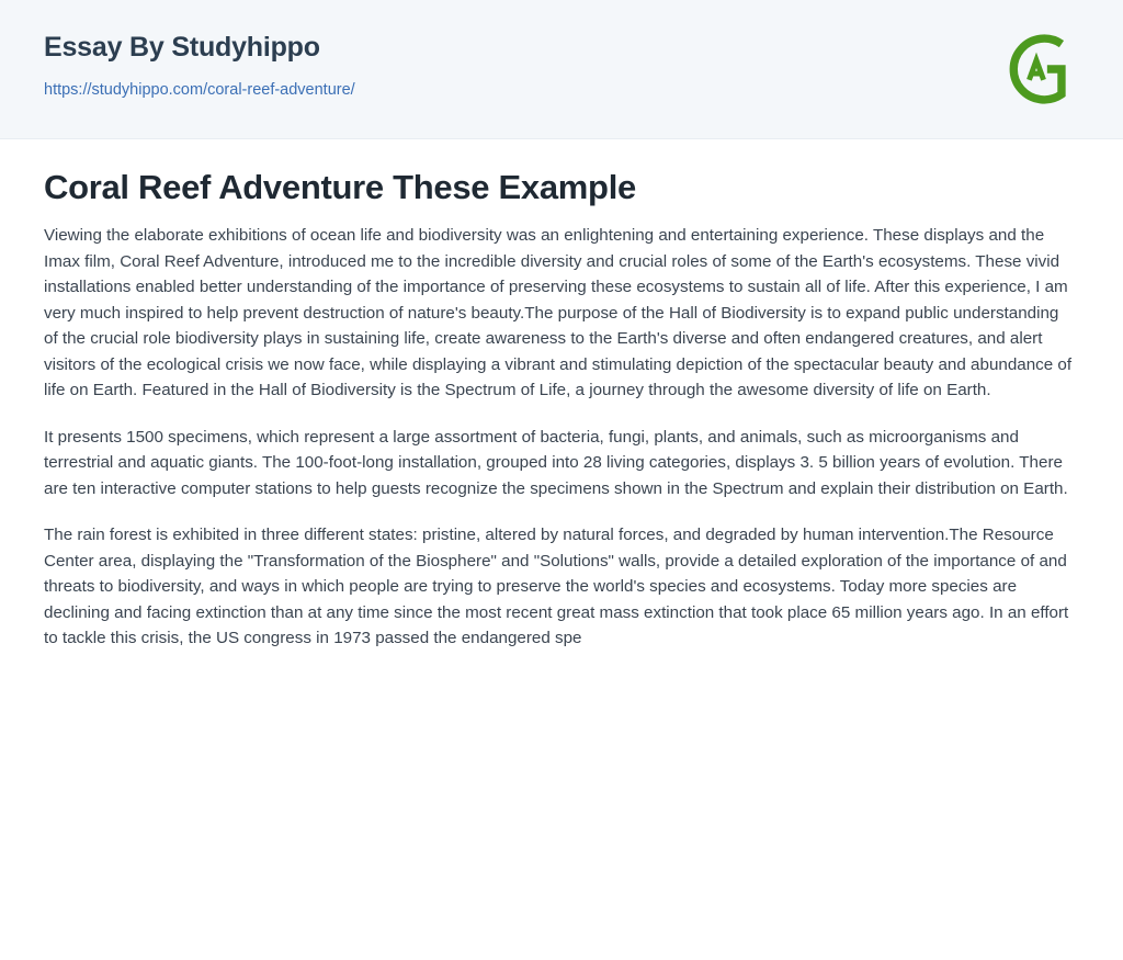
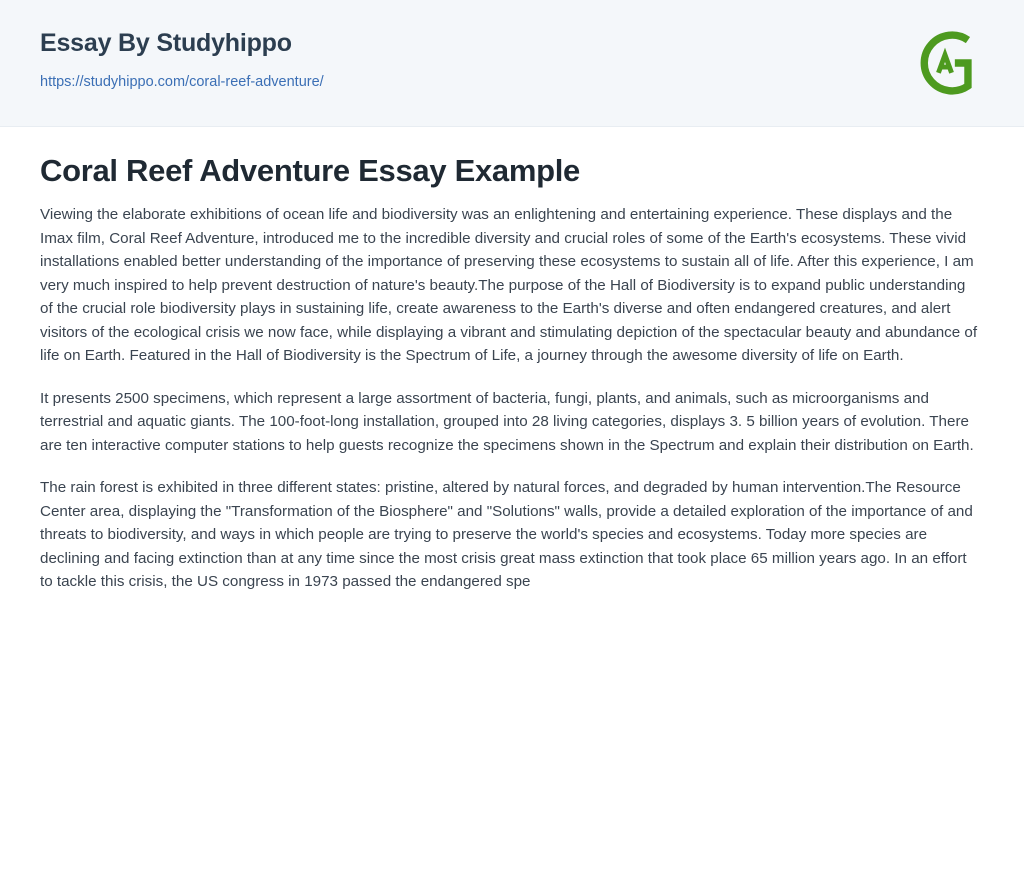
  Essay By Studyhippo
  https://studyhippo.com/coral-reef-adventure/
- Coral Reef Adventure These Example
+ Coral Reef Adventure Essay Example
  Viewing the elaborate exhibitions of ocean life and biodiversity was an enlightening and entertaining experience. These displays and the Imax film, Coral Reef Adventure, introduced me to the incredible diversity and crucial roles of some of the Earth's ecosystems. These vivid installations enabled better understanding of the importance of preserving these ecosystems to sustain all of life. After this experience, I am very much inspired to help prevent destruction of nature's beauty.The purpose of the Hall of Biodiversity is to expand public understanding of the crucial role biodiversity plays in sustaining life, create awareness to the Earth's diverse and often endangered creatures, and alert visitors of the ecological crisis we now face, while displaying a vibrant and stimulating depiction of the spectacular beauty and abundance of life on Earth. Featured in the Hall of Biodiversity is the Spectrum of Life, a journey through the awesome diversity of life on Earth.
- It presents 1500 specimens, which represent a large assortment of bacteria, fungi, plants, and animals, such as microorganisms and terrestrial and aquatic giants. The 100-foot-long installation, grouped into 28 living categories, displays 3. 5 billion years of evolution. There are ten interactive computer stations to help guests recognize the specimens shown in the Spectrum and explain their distribution on Earth.
+ It presents 2500 specimens, which represent a large assortment of bacteria, fungi, plants, and animals, such as microorganisms and terrestrial and aquatic giants. The 100-foot-long installation, grouped into 28 living categories, displays 3. 5 billion years of evolution. There are ten interactive computer stations to help guests recognize the specimens shown in the Spectrum and explain their distribution on Earth.
- The rain forest is exhibited in three different states: pristine, altered by natural forces, and degraded by human intervention.The Resource Center area, displaying the "Transformation of the Biosphere" and "Solutions" walls, provide a detailed exploration of the importance of and threats to biodiversity, and ways in which people are trying to preserve the world's species and ecosystems. Today more species are declining and facing extinction than at any time since the most recent great mass extinction that took place 65 million years ago. In an effort to tackle this crisis, the US congress in 1973 passed the endangered spe
+ The rain forest is exhibited in three different states: pristine, altered by natural forces, and degraded by human intervention.The Resource Center area, displaying the "Transformation of the Biosphere" and "Solutions" walls, provide a detailed exploration of the importance of and threats to biodiversity, and ways in which people are trying to preserve the world's species and ecosystems. Today more species are declining and facing extinction than at any time since the most crisis great mass extinction that took place 65 million years ago. In an effort to tackle this crisis, the US congress in 1973 passed the endangered spe
